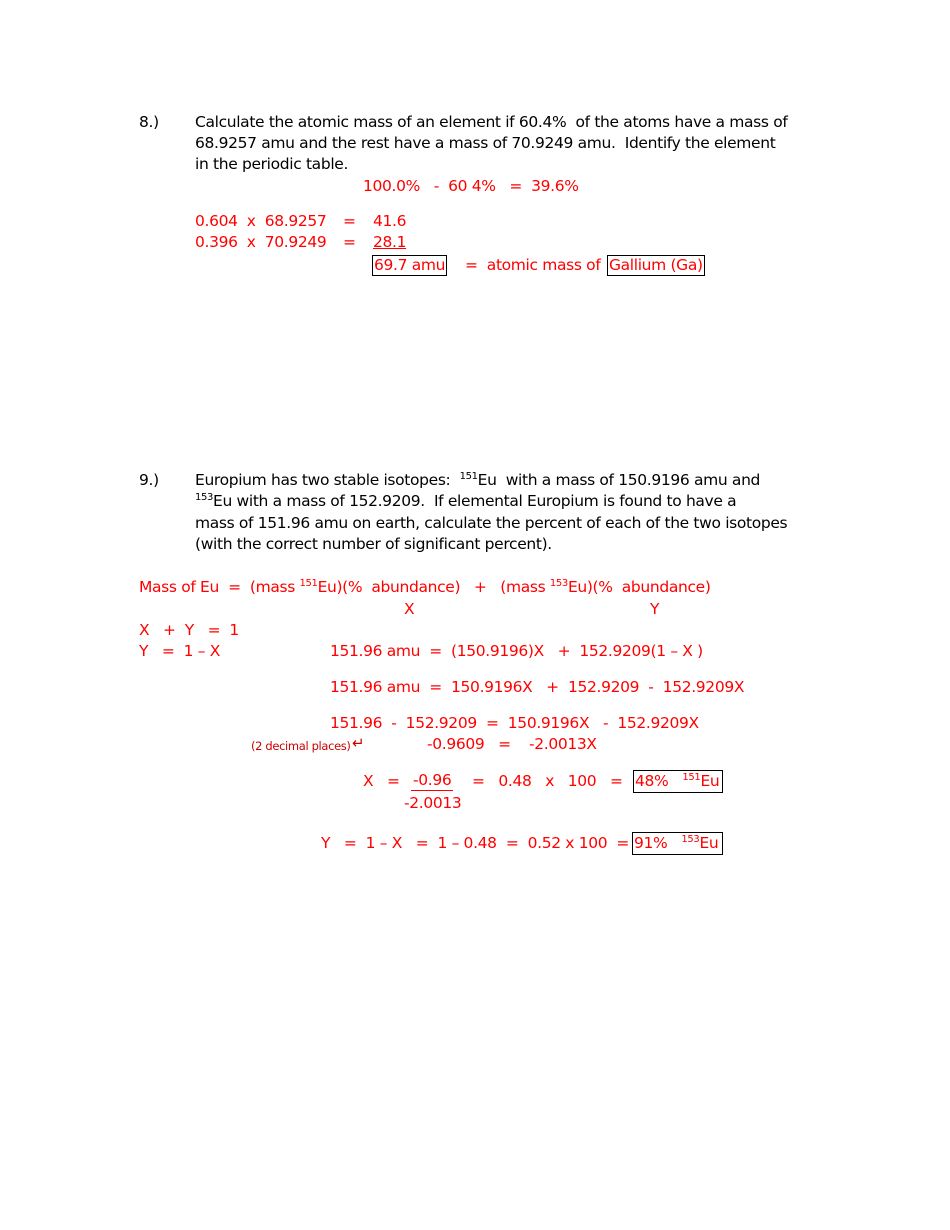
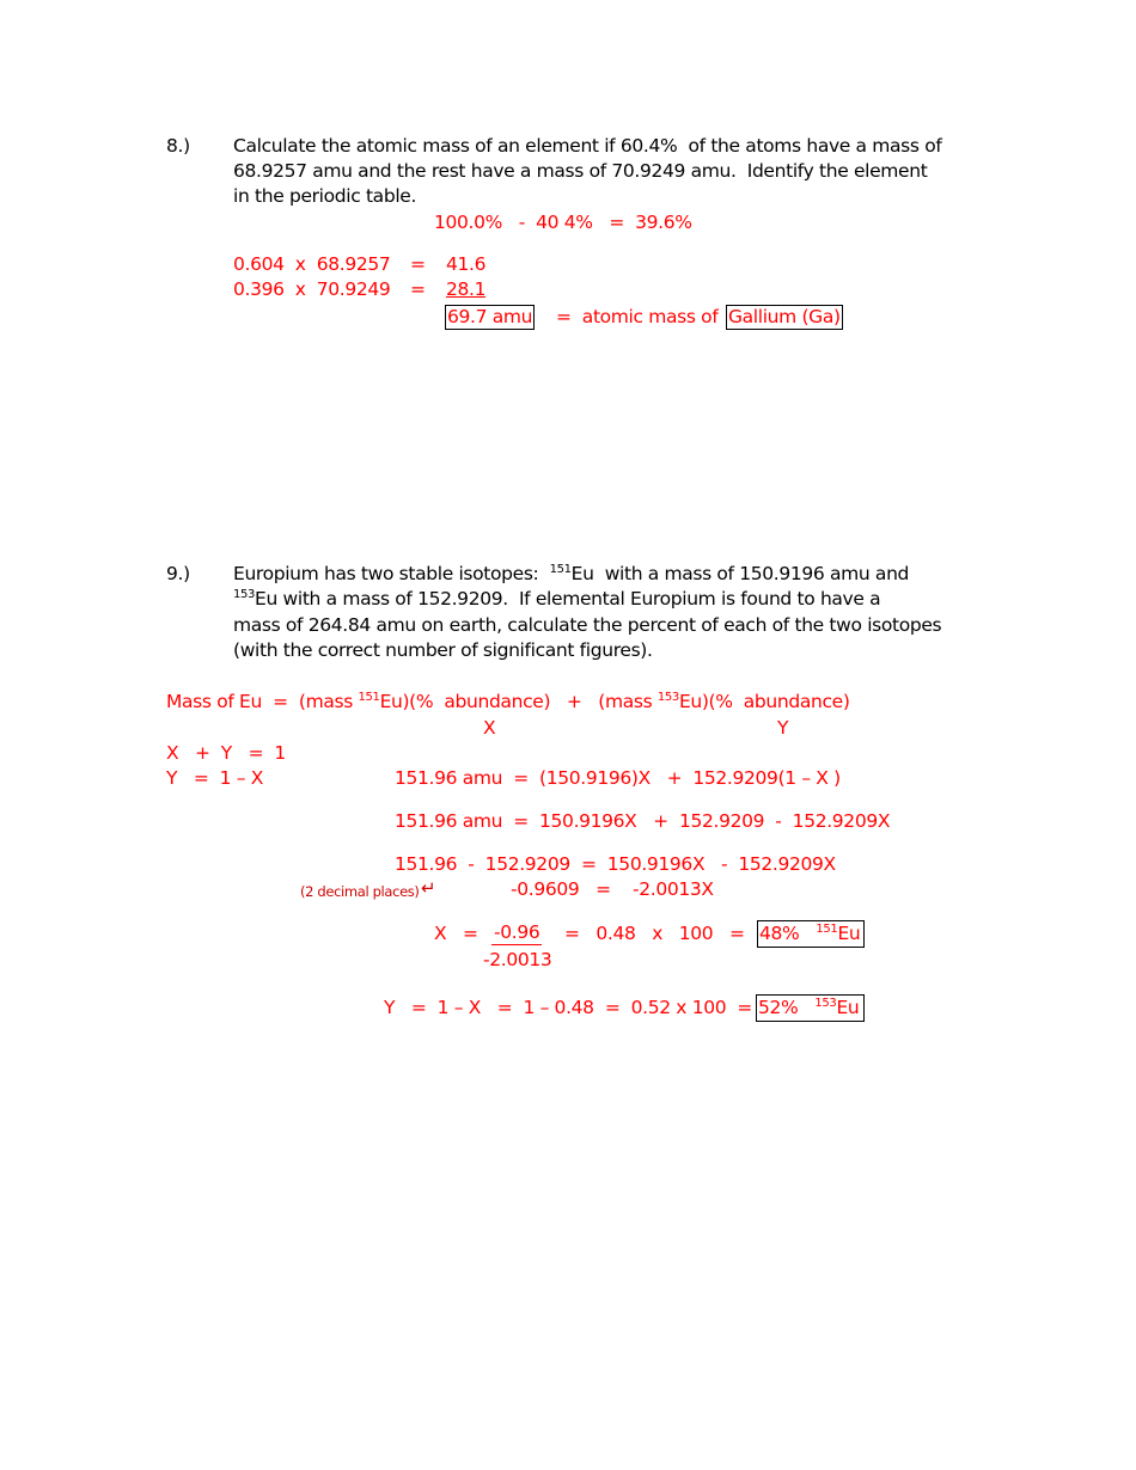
  8.)
  Calculate the atomic mass of an element if 60.4% of the atoms have a mass of
  68.9257 amu and the rest have a mass of 70.9249 amu. Identify the element
  in the periodic table.
- 100.0% - 60 4% = 39.6%
+ 100.0% - 40 4% = 39.6%
  0.604 x 68.9257
  =
  41.6
  0.396 x 70.9249
  =
  28.1
  69.7 amu
  = atomic mass of
  Gallium (Ga)
  9.)
  Europium has two stable isotopes: 151Eu with a mass of 150.9196 amu and
  153Eu with a mass of 152.9209. If elemental Europium is found to have a
- mass of 151.96 amu on earth, calculate the percent of each of the two isotopes
+ mass of 264.84 amu on earth, calculate the percent of each of the two isotopes
- (with the correct number of significant percent).
+ (with the correct number of significant figures).
  Mass of Eu = (mass 151Eu)(% abundance) + (mass 153Eu)(% abundance)
  X
  Y
  X + Y = 1
  Y = 1 – X
  151.96 amu = (150.9196)X + 152.9209(1 – X )
  151.96 amu = 150.9196X + 152.9209 - 152.9209X
  151.96 - 152.9209 = 150.9196X - 152.9209X
  (2 decimal places)
  ↵
  -0.9609 = -2.0013X
  X =
  -0.96
  -2.0013
  = 0.48 x 100 =
  48% 151Eu
  Y = 1 – X = 1 – 0.48 = 0.52 x 100 =
- 91% 153Eu
+ 52% 153Eu
